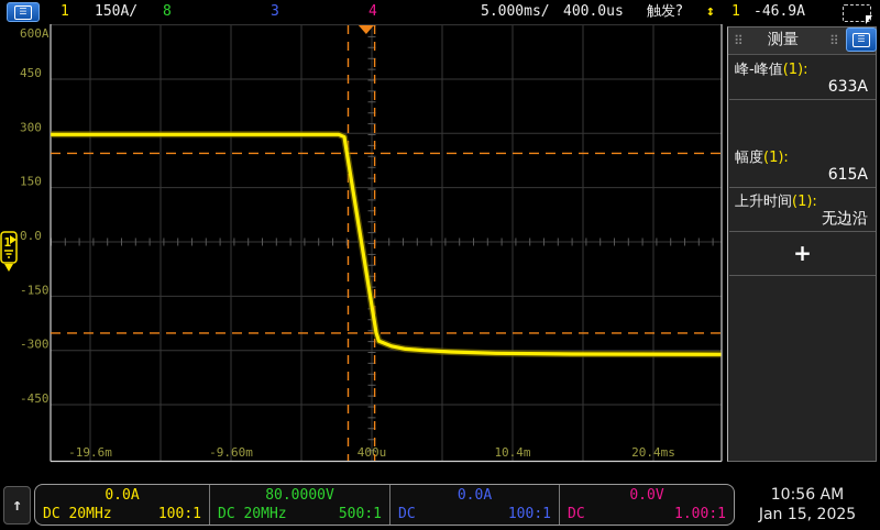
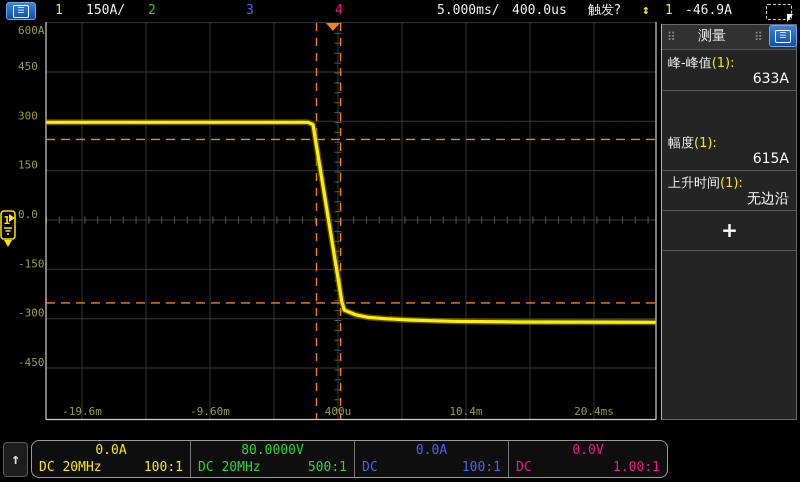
  ☰
  1
  150A/
- 8
+ 2
  3
  4
  5.000ms/
  400.0us
  触发?
  ↕
  1
  -46.9A
  600A
  450
  300
  150
  0.0
  -150
  -300
  -450
  -19.6m
  -9.60m
  400u
  10.4m
  20.4ms
  1
  ⠿
  测量
  ⠿
  峰-峰值(1):
  633A
  幅度(1):
  615A
  上升时间(1):
  无边沿
  +
  ☰
  ↑
  0.0A
  DC 20MHz
  100:1
  80.0000V
  DC 20MHz
  500:1
  0.0A
  DC
  100:1
  0.0V
  DC
  1.00:1
- 10:56 AM
- Jan 15, 2025
